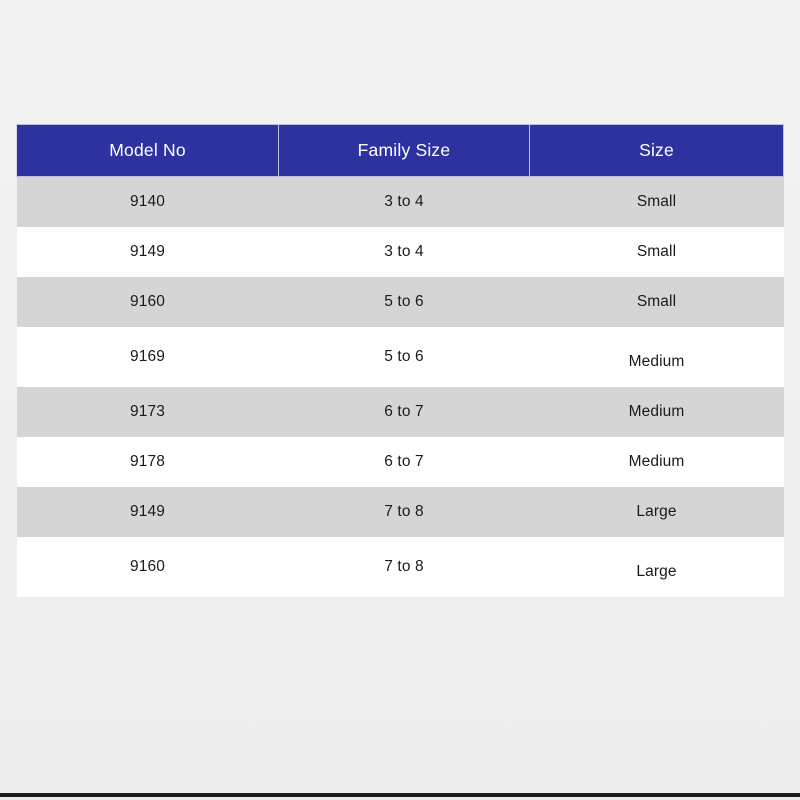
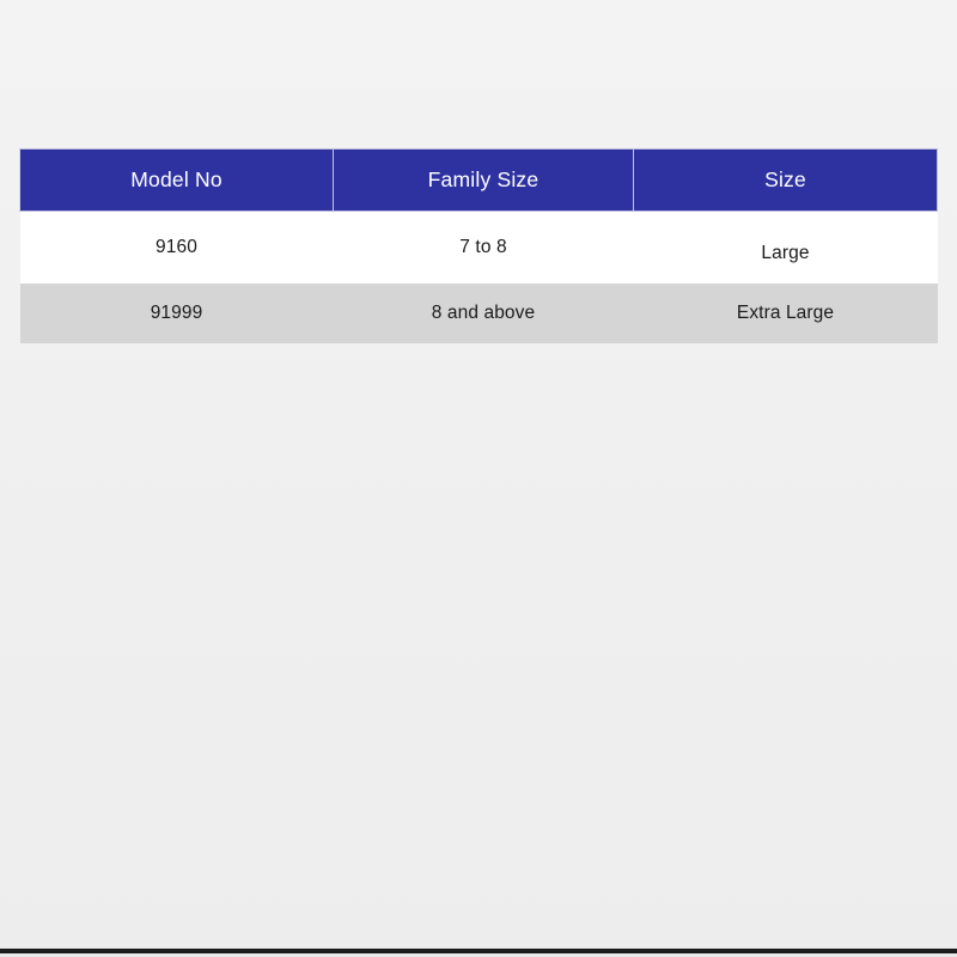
  Model No	Family Size	Size
- 9140	3 to 4	Small
- 9149	3 to 4	Small
- 9160	5 to 6	Small
- 9169	5 to 6	Medium
- 9173	6 to 7	Medium
- 9178	6 to 7	Medium
- 9149	7 to 8	Large
  9160	7 to 8	Large
+ 91999	8 and above	Extra Large
